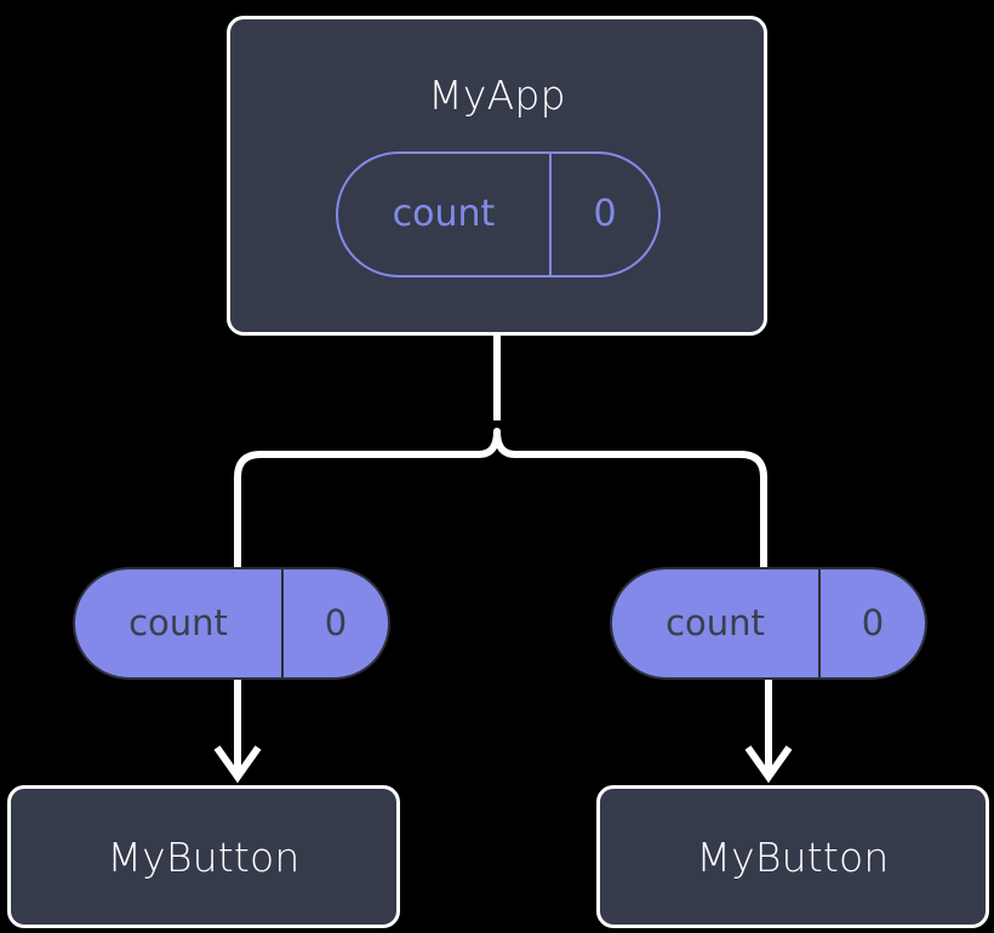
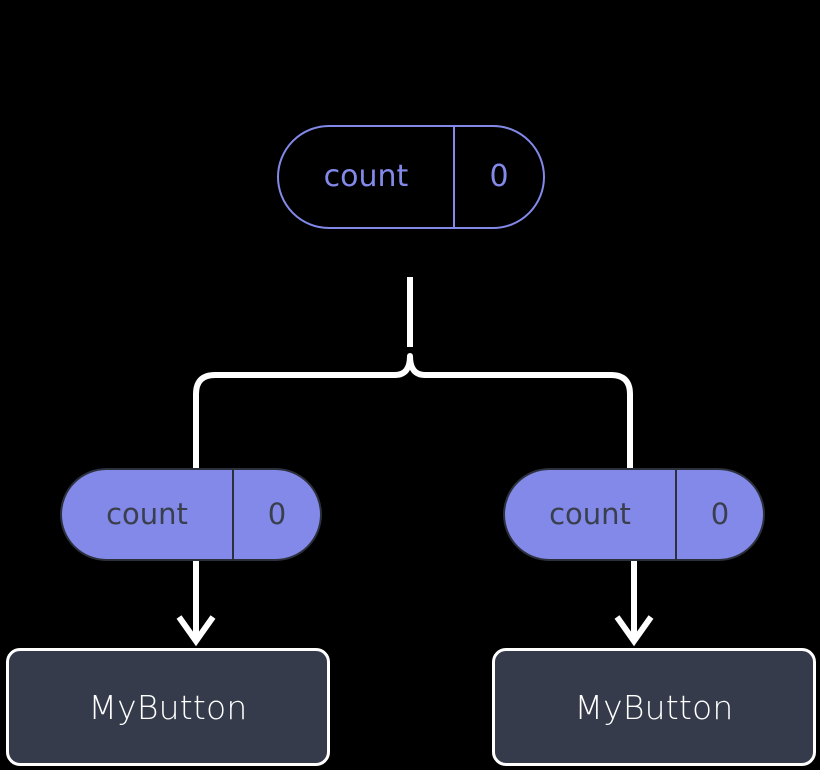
- MyApp
  count
  0
  count
  0
  MyButton
  count
  0
  MyButton
